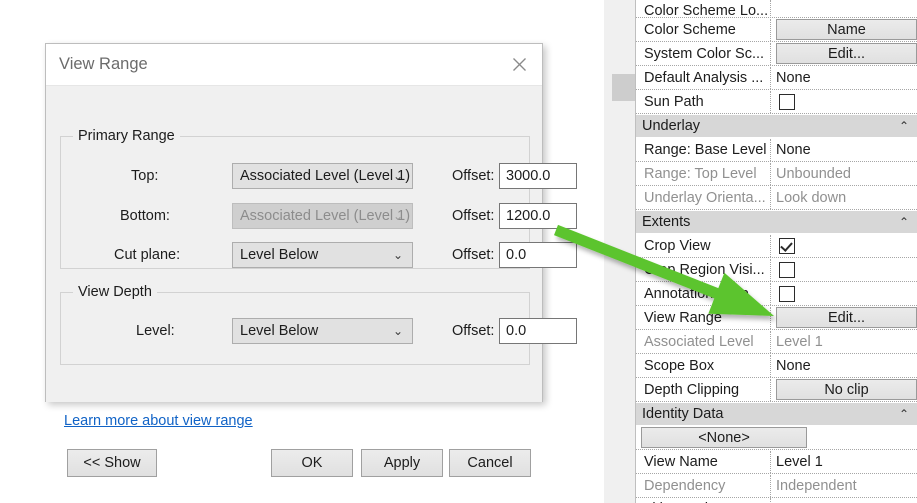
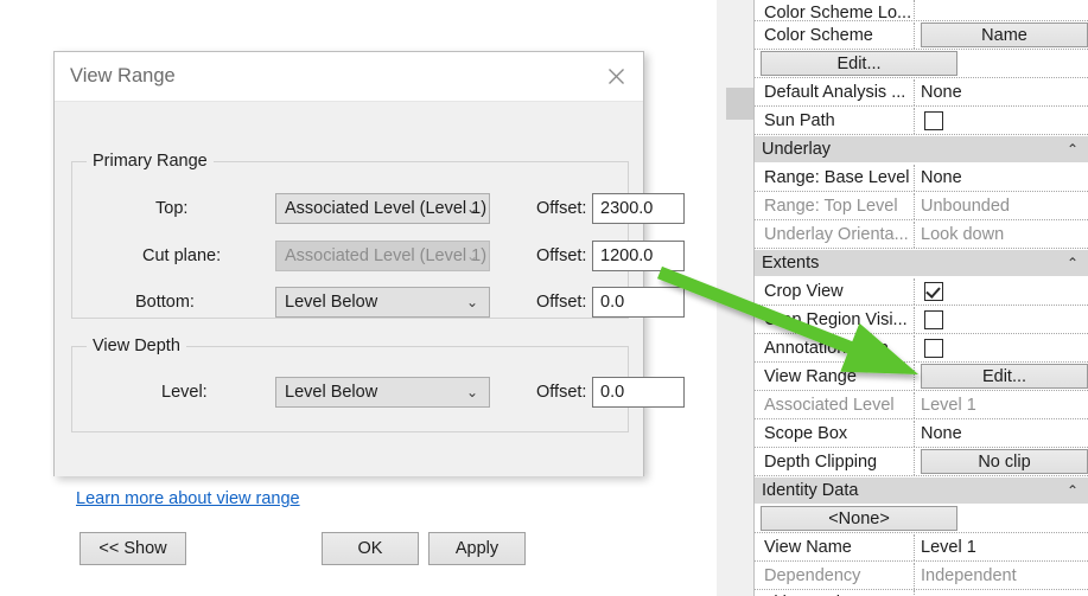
  Color Scheme Lo...
  Color Scheme
  Name
- System Color Sc...
  Edit...
  Default Analysis ...
  None
  Sun Path
  Underlay
  ⌃
  Range: Base Level
  None
  Range: Top Level
  Unbounded
  Underlay Orienta...
  Look down
  Extents
  ⌃
  Crop View
  p Region Visi...
  View Range
  Edit...
  Associated Level
  Level 1
  Scope Box
  None
  Depth Clipping
  No clip
  Identity Data
  ⌃
  <None>
  View Name
  Level 1
  Dependency
  Independent
  View Range
  Primary Range
  View Depth
  Top:
  Associated Level (Level 1)
  ⌄
  Offset:
- 3000.0
+ 2300.0
- Bottom:
+ Cut plane:
  Associated Level (Level 1)
  ⌄
  Offset:
  1200.0
- Cut plane:
+ Bottom:
  Level Below
  ⌄
  Offset:
  0.0
  Level:
  Level Below
  ⌄
  Offset:
  0.0
  Learn more about view range
  << Show
  OK
  Apply
- Cancel
